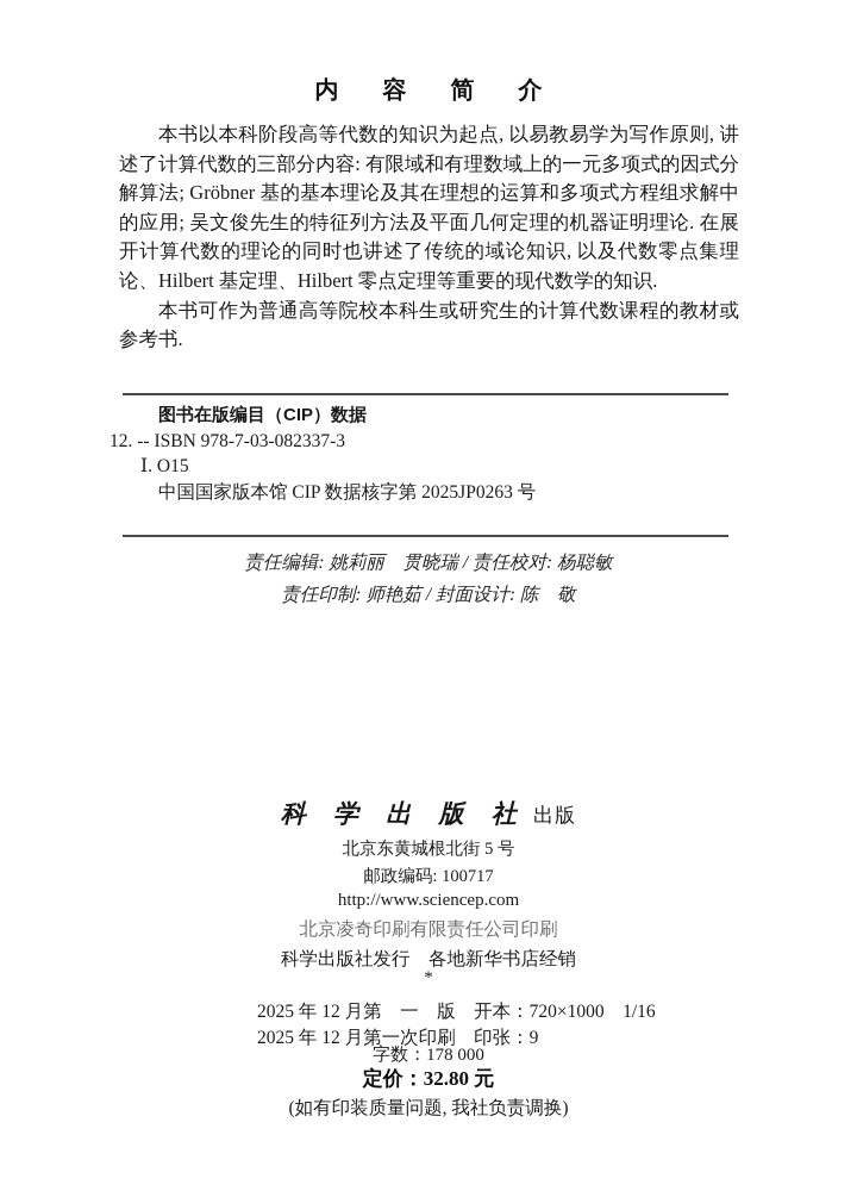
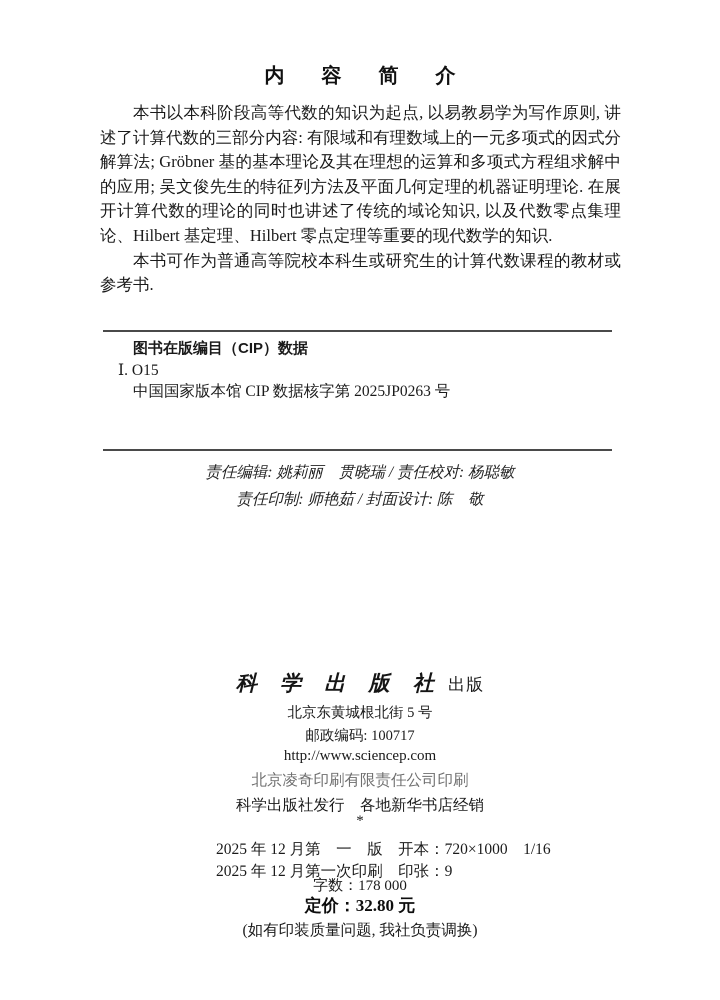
  内 容 简 介
  本书以本科阶段高等代数的知识为起点, 以易教易学为写作原则, 讲述了计算代数的三部分内容: 有限域和有理数域上的一元多项式的因式分解算法; Gröbner 基的基本理论及其在理想的运算和多项式方程组求解中的应用; 吴文俊先生的特征列方法及平面几何定理的机器证明理论. 在展开计算代数的理论的同时也讲述了传统的域论知识, 以及代数零点集理论、Hilbert 基定理、Hilbert 零点定理等重要的现代数学的知识.
  本书可作为普通高等院校本科生或研究生的计算代数课程的教材或参考书.
  图书在版编目（CIP）数据
- 12. -- ISBN 978-7-03-082337-3
  Ⅰ. O15
  中国国家版本馆 CIP 数据核字第 2025JP0263 号
  责任编辑: 姚莉丽 贯晓瑞 / 责任校对: 杨聪敏
  责任印制: 师艳茹 / 封面设计: 陈 敬
  科 学 出 版 社 出版
  北京东黄城根北街 5 号
  邮政编码: 100717
  http://www.sciencep.com
  北京凌奇印刷有限责任公司印刷
  科学出版社发行 各地新华书店经销
  *
  2025 年 12 月第 一 版 开本：720×1000 1/16
  2025 年 12 月第一次印刷 印张：9
  字数：178 000
  定价：32.80 元
  (如有印装质量问题, 我社负责调换)
